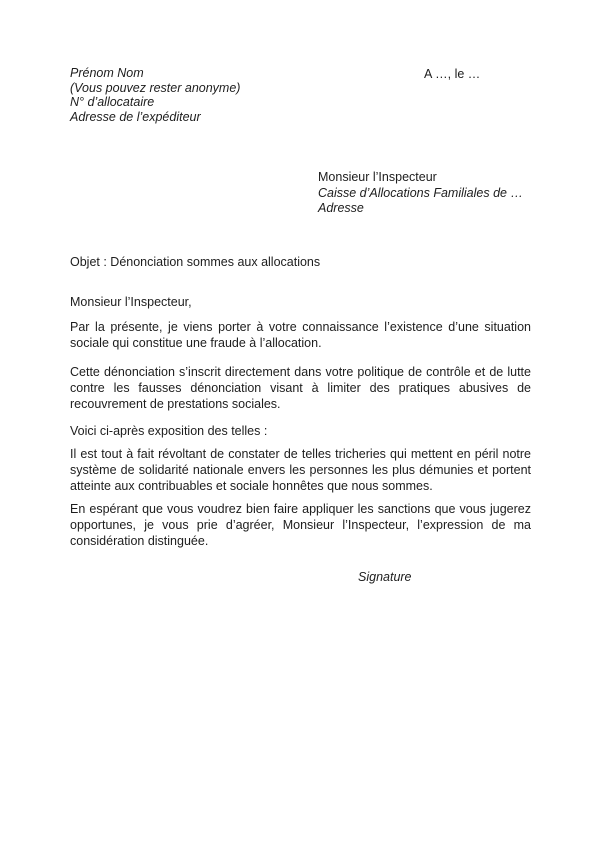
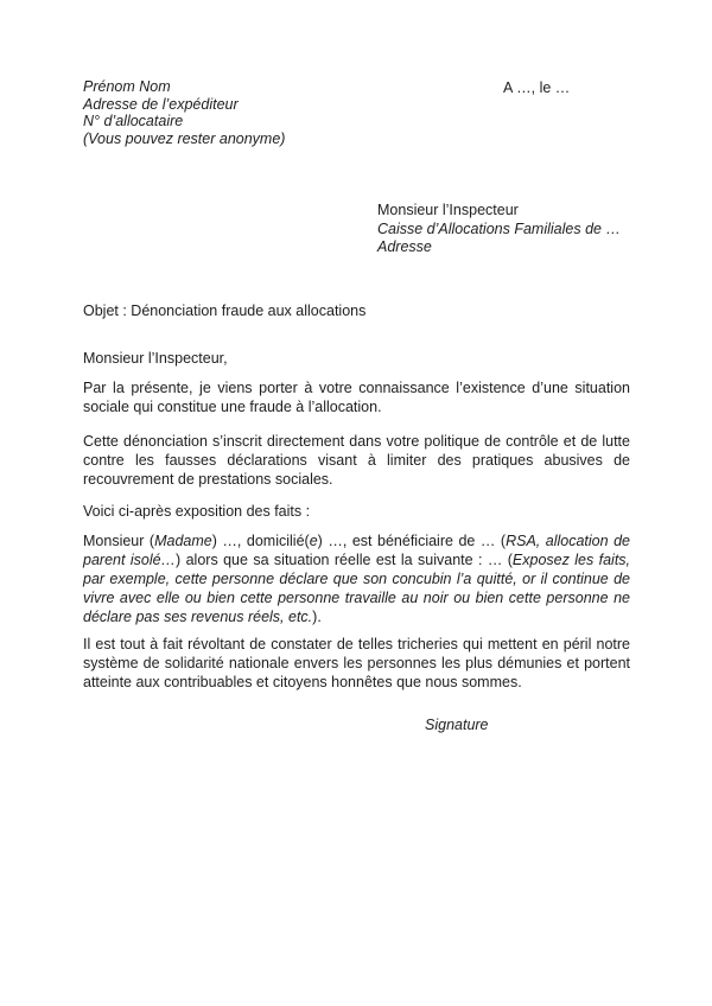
  Prénom Nom
- (Vous pouvez rester anonyme)
+ Adresse de l’expéditeur
  N° d’allocataire
- Adresse de l’expéditeur
+ (Vous pouvez rester anonyme)
  A …, le …
  Monsieur l’Inspecteur
  Caisse d’Allocations Familiales de …
  Adresse
- Objet : Dénonciation sommes aux allocations
+ Objet : Dénonciation fraude aux allocations
  Monsieur l’Inspecteur,
  Par la présente, je viens porter à votre connaissance l’existence d’une situation sociale qui constitue une fraude à l’allocation.
- Cette dénonciation s’inscrit directement dans votre politique de contrôle et de lutte contre les fausses dénonciation visant à limiter des pratiques abusives de recouvrement de prestations sociales.
+ Cette dénonciation s’inscrit directement dans votre politique de contrôle et de lutte contre les fausses déclarations visant à limiter des pratiques abusives de recouvrement de prestations sociales.
- Voici ci-après exposition des telles :
+ Voici ci-après exposition des faits :
+ Monsieur (Madame) …, domicilié(e) …, est bénéficiaire de … (RSA, allocation de parent isolé…) alors que sa situation réelle est la suivante : … (Exposez les faits, par exemple, cette personne déclare que son concubin l’a quitté, or il continue de vivre avec elle ou bien cette personne travaille au noir ou bien cette personne ne déclare pas ses revenus réels, etc.).
- Il est tout à fait révoltant de constater de telles tricheries qui mettent en péril notre système de solidarité nationale envers les personnes les plus démunies et portent atteinte aux contribuables et sociale honnêtes que nous sommes.
+ Il est tout à fait révoltant de constater de telles tricheries qui mettent en péril notre système de solidarité nationale envers les personnes les plus démunies et portent atteinte aux contribuables et citoyens honnêtes que nous sommes.
- En espérant que vous voudrez bien faire appliquer les sanctions que vous jugerez opportunes, je vous prie d’agréer, Monsieur l’Inspecteur, l’expression de ma considération distinguée.
  Signature
